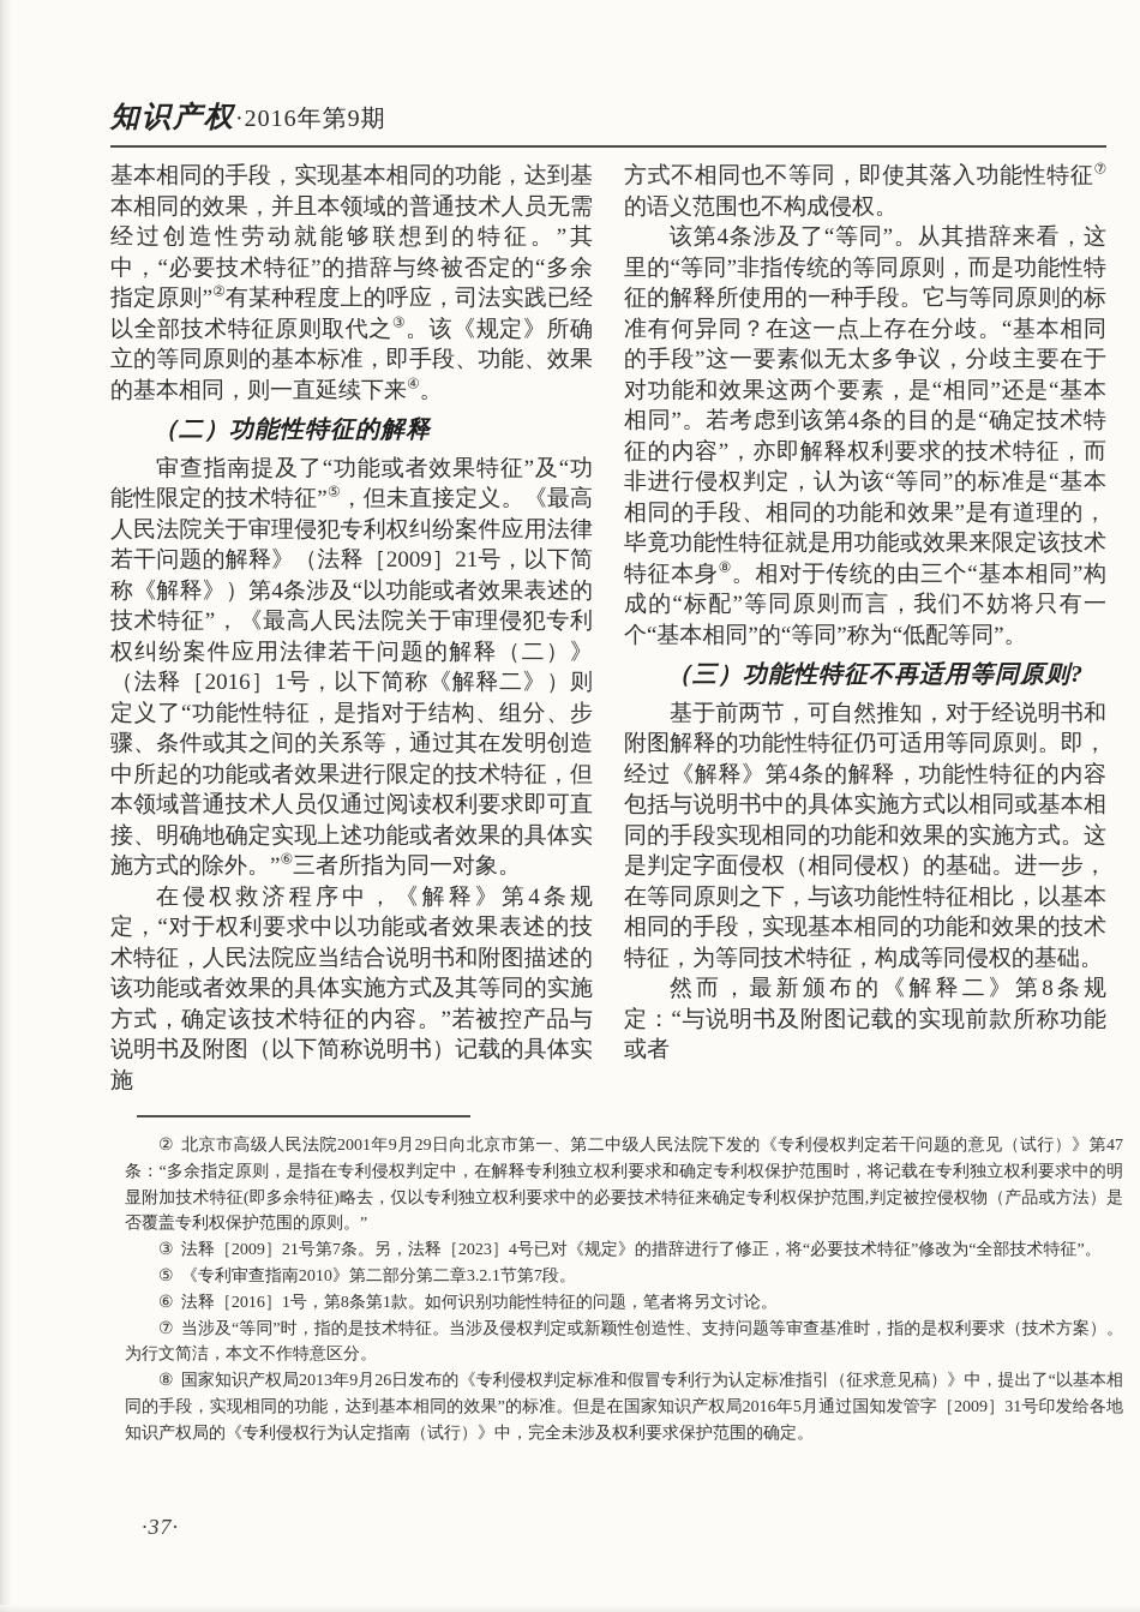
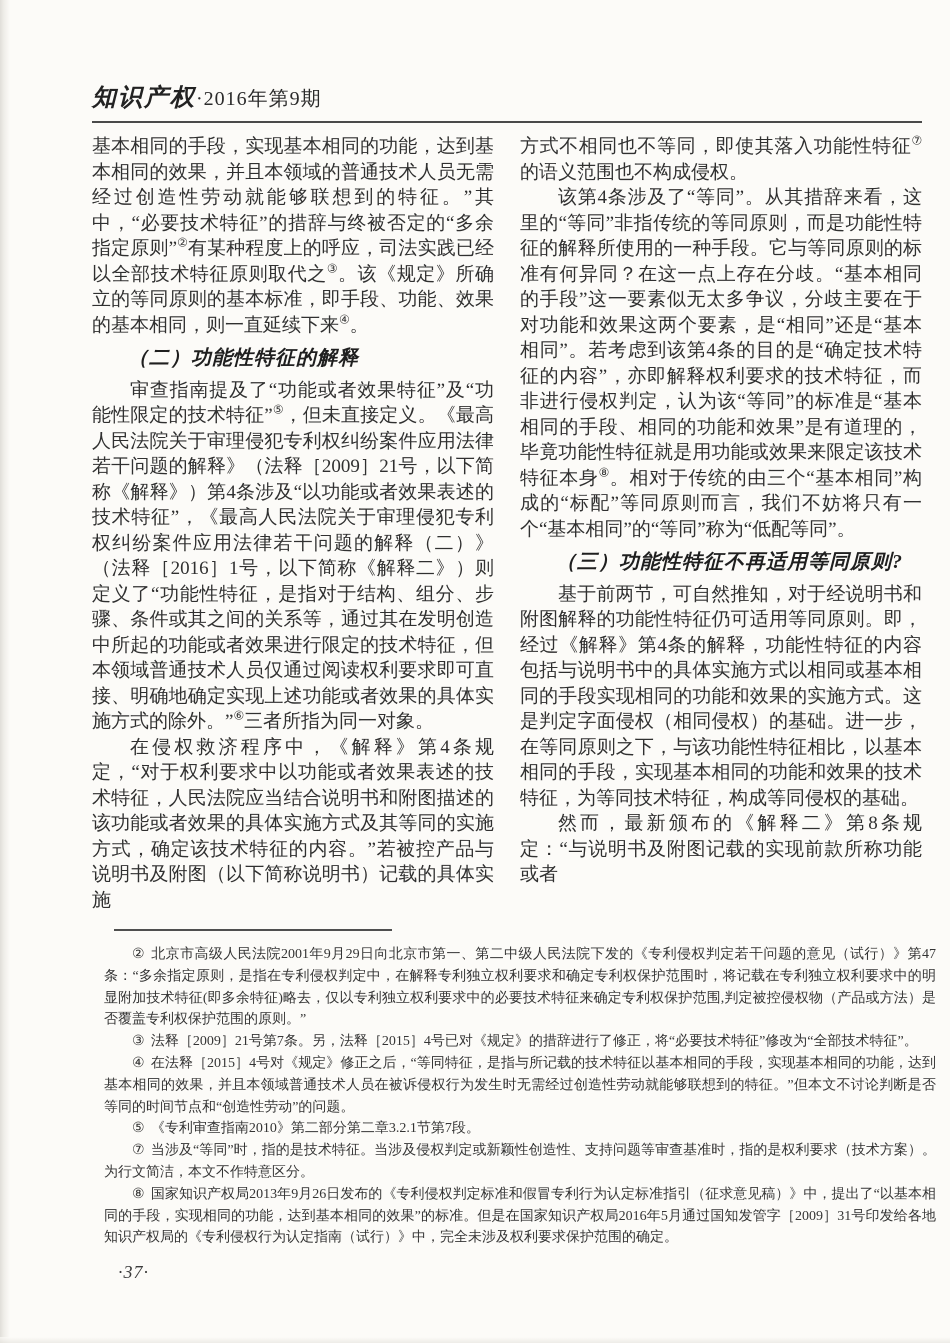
  知识产权·2016年第9期
  基本相同的手段，实现基本相同的功能，达到基本相同的效果，并且本领域的普通技术人员无需经过创造性劳动就能够联想到的特征。”其中，“必要技术特征”的措辞与终被否定的“多余指定原则”②有某种程度上的呼应，司法实践已经以全部技术特征原则取代之③。该《规定》所确立的等同原则的基本标准，即手段、功能、效果的基本相同，则一直延续下来④。
  （二）功能性特征的解释
  审查指南提及了“功能或者效果特征”及“功能性限定的技术特征”⑤，但未直接定义。《最高人民法院关于审理侵犯专利权纠纷案件应用法律若干问题的解释》（法释［2009］21号，以下简称《解释》）第4条涉及“以功能或者效果表述的技术特征”，《最高人民法院关于审理侵犯专利权纠纷案件应用法律若干问题的解释（二）》（法释［2016］1号，以下简称《解释二》）则定义了“功能性特征，是指对于结构、组分、步骤、条件或其之间的关系等，通过其在发明创造中所起的功能或者效果进行限定的技术特征，但本领域普通技术人员仅通过阅读权利要求即可直接、明确地确定实现上述功能或者效果的具体实施方式的除外。”⑥三者所指为同一对象。
  在侵权救济程序中，《解释》第4条规定，“对于权利要求中以功能或者效果表述的技术特征，人民法院应当结合说明书和附图描述的该功能或者效果的具体实施方式及其等同的实施方式，确定该技术特征的内容。”若被控产品与说明书及附图（以下简称说明书）记载的具体实施
  方式不相同也不等同，即使其落入功能性特征⑦的语义范围也不构成侵权。
  该第4条涉及了“等同”。从其措辞来看，这里的“等同”非指传统的等同原则，而是功能性特征的解释所使用的一种手段。它与等同原则的标准有何异同？在这一点上存在分歧。“基本相同的手段”这一要素似无太多争议，分歧主要在于对功能和效果这两个要素，是“相同”还是“基本相同”。若考虑到该第4条的目的是“确定技术特征的内容”，亦即解释权利要求的技术特征，而非进行侵权判定，认为该“等同”的标准是“基本相同的手段、相同的功能和效果”是有道理的，毕竟功能性特征就是用功能或效果来限定该技术特征本身⑧。相对于传统的由三个“基本相同”构成的“标配”等同原则而言，我们不妨将只有一个“基本相同”的“等同”称为“低配等同”。
  （三）功能性特征不再适用等同原则?
  基于前两节，可自然推知，对于经说明书和附图解释的功能性特征仍可适用等同原则。即，经过《解释》第4条的解释，功能性特征的内容包括与说明书中的具体实施方式以相同或基本相同的手段实现相同的功能和效果的实施方式。这是判定字面侵权（相同侵权）的基础。进一步，在等同原则之下，与该功能性特征相比，以基本相同的手段，实现基本相同的功能和效果的技术特征，为等同技术特征，构成等同侵权的基础。
  然而，最新颁布的《解释二》第8条规定：“与说明书及附图记载的实现前款所称功能或者
  ② 北京市高级人民法院2001年9月29日向北京市第一、第二中级人民法院下发的《专利侵权判定若干问题的意见（试行）》第47条：“多余指定原则，是指在专利侵权判定中，在解释专利独立权利要求和确定专利权保护范围时，将记载在专利独立权利要求中的明显附加技术特征(即多余特征)略去，仅以专利独立权利要求中的必要技术特征来确定专利权保护范围,判定被控侵权物（产品或方法）是否覆盖专利权保护范围的原则。”
- ③ 法释［2009］21号第7条。另，法释［2023］4号已对《规定》的措辞进行了修正，将“必要技术特征”修改为“全部技术特征”。
+ ③ 法释［2009］21号第7条。另，法释［2015］4号已对《规定》的措辞进行了修正，将“必要技术特征”修改为“全部技术特征”。
+ ④ 在法释［2015］4号对《规定》修正之后，“等同特征，是指与所记载的技术特征以基本相同的手段，实现基本相同的功能，达到基本相同的效果，并且本领域普通技术人员在被诉侵权行为发生时无需经过创造性劳动就能够联想到的特征。”但本文不讨论判断是否等同的时间节点和“创造性劳动”的问题。
  ⑤ 《专利审查指南2010》第二部分第二章3.2.1节第7段。
- ⑥ 法释［2016］1号，第8条第1款。如何识别功能性特征的问题，笔者将另文讨论。
  ⑦ 当涉及“等同”时，指的是技术特征。当涉及侵权判定或新颖性创造性、支持问题等审查基准时，指的是权利要求（技术方案）。为行文简洁，本文不作特意区分。
  ⑧ 国家知识产权局2013年9月26日发布的《专利侵权判定标准和假冒专利行为认定标准指引（征求意见稿）》中，提出了“以基本相同的手段，实现相同的功能，达到基本相同的效果”的标准。但是在国家知识产权局2016年5月通过国知发管字［2009］31号印发给各地知识产权局的《专利侵权行为认定指南（试行）》中，完全未涉及权利要求保护范围的确定。
  ·37·
